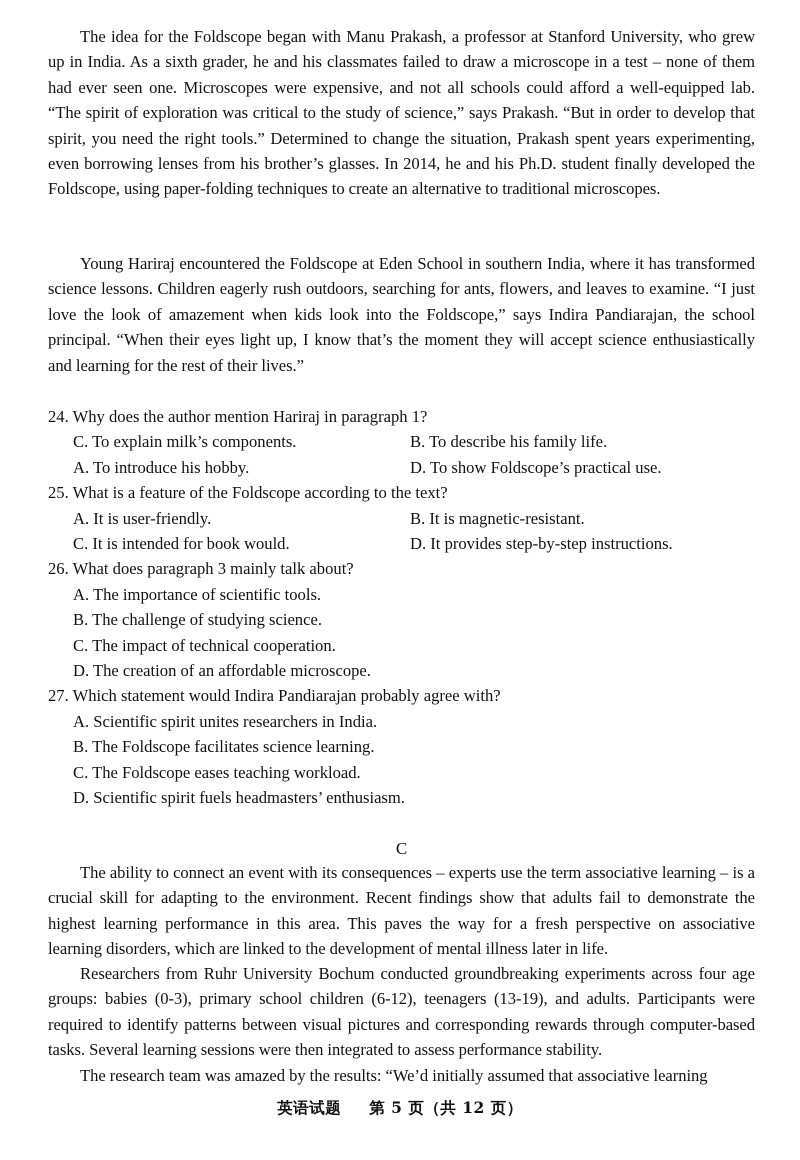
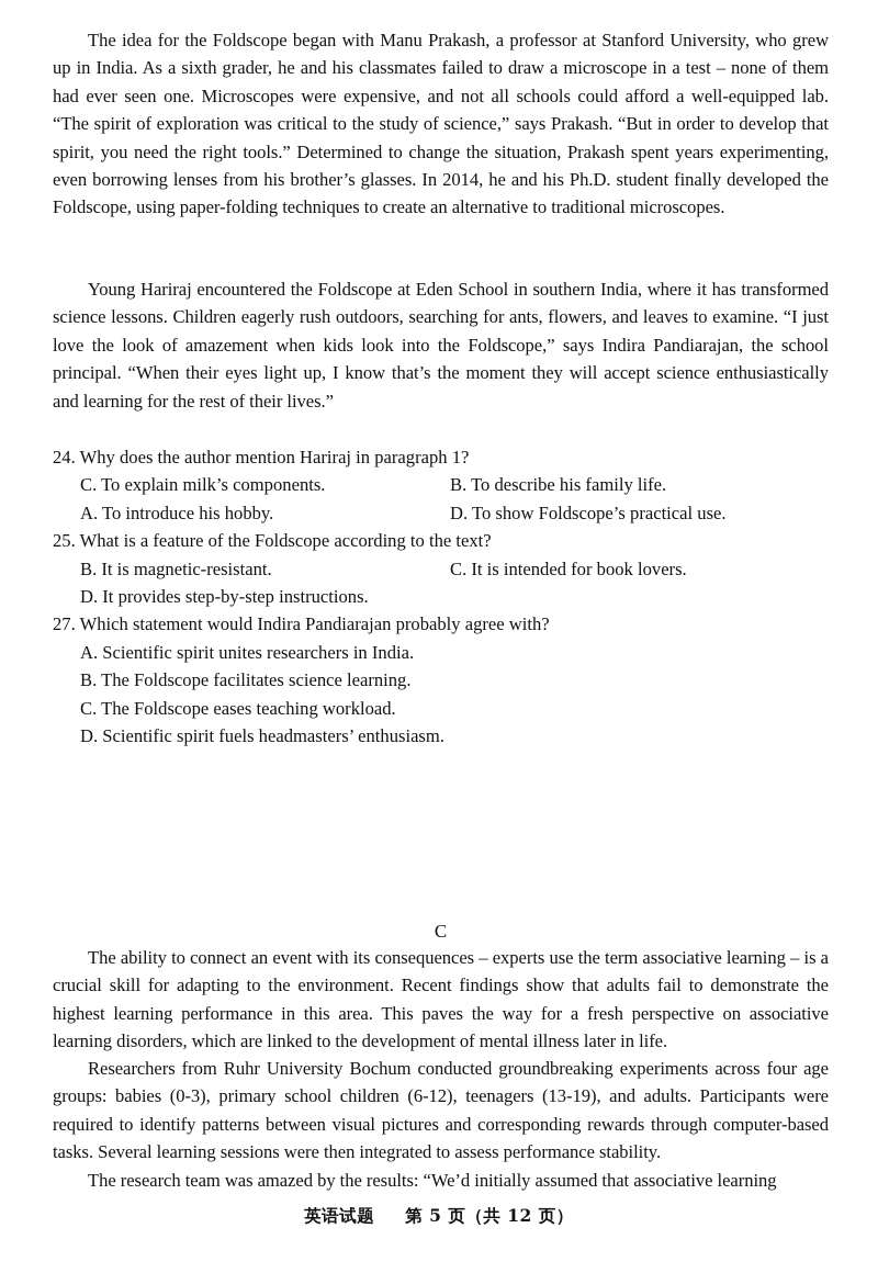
  The idea for the Foldscope began with Manu Prakash, a professor at Stanford University, who grew up in India. As a sixth grader, he and his classmates failed to draw a microscope in a test – none of them had ever seen one. Microscopes were expensive, and not all schools could afford a well-equipped lab. “The spirit of exploration was critical to the study of science,” says Prakash. “But in order to develop that spirit, you need the right tools.” Determined to change the situation, Prakash spent years experimenting, even borrowing lenses from his brother’s glasses. In 2014, he and his Ph.D. student finally developed the Foldscope, using paper-folding techniques to create an alternative to traditional microscopes.
  Young Hariraj encountered the Foldscope at Eden School in southern India, where it has transformed science lessons. Children eagerly rush outdoors, searching for ants, flowers, and leaves to examine. “I just love the look of amazement when kids look into the Foldscope,” says Indira Pandiarajan, the school principal. “When their eyes light up, I know that’s the moment they will accept science enthusiastically and learning for the rest of their lives.”
  24. Why does the author mention Hariraj in paragraph 1?
  C. To explain milk’s components.
  B. To describe his family life.
  A. To introduce his hobby.
  D. To show Foldscope’s practical use.
  25. What is a feature of the Foldscope according to the text?
- A. It is user-friendly.
  B. It is magnetic-resistant.
- C. It is intended for book would.
+ C. It is intended for book lovers.
  D. It provides step-by-step instructions.
- 26. What does paragraph 3 mainly talk about?
- A. The importance of scientific tools.
- B. The challenge of studying science.
- C. The impact of technical cooperation.
- D. The creation of an affordable microscope.
  27. Which statement would Indira Pandiarajan probably agree with?
  A. Scientific spirit unites researchers in India.
  B. The Foldscope facilitates science learning.
  C. The Foldscope eases teaching workload.
  D. Scientific spirit fuels headmasters’ enthusiasm.
  C
  The ability to connect an event with its consequences – experts use the term associative learning – is a crucial skill for adapting to the environment. Recent findings show that adults fail to demonstrate the highest learning performance in this area. This paves the way for a fresh perspective on associative learning disorders, which are linked to the development of mental illness later in life.
  Researchers from Ruhr University Bochum conducted groundbreaking experiments across four age groups: babies (0-3), primary school children (6-12), teenagers (13-19), and adults. Participants were required to identify patterns between visual pictures and corresponding rewards through computer-based tasks. Several learning sessions were then integrated to assess performance stability.
  The research team was amazed by the results: “We’d initially assumed that associative learning
  英语试题 第 5 页（共 12 页）
